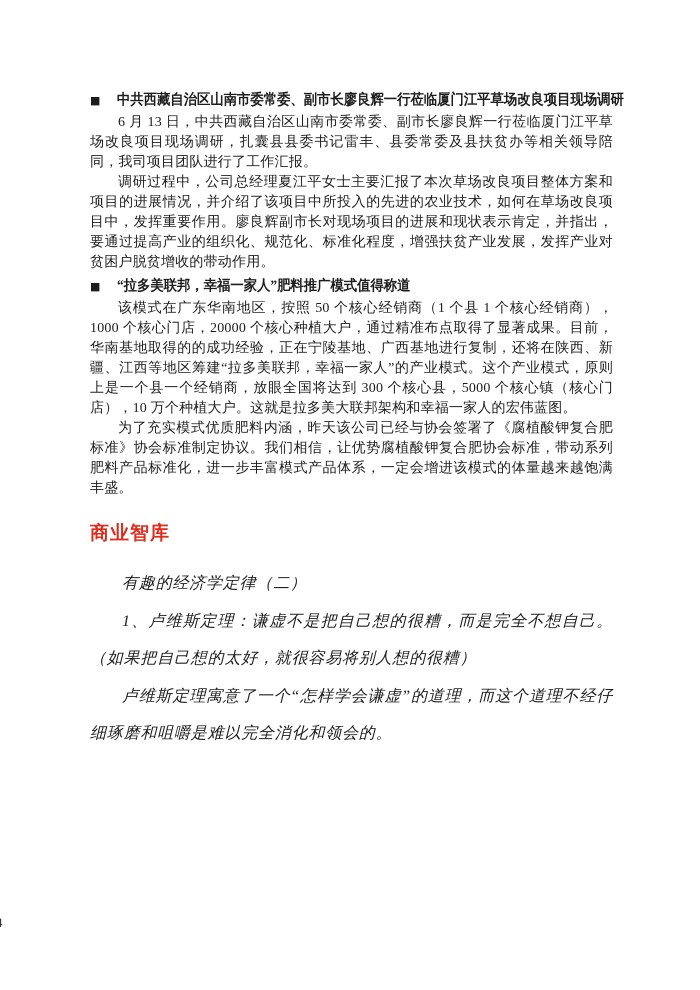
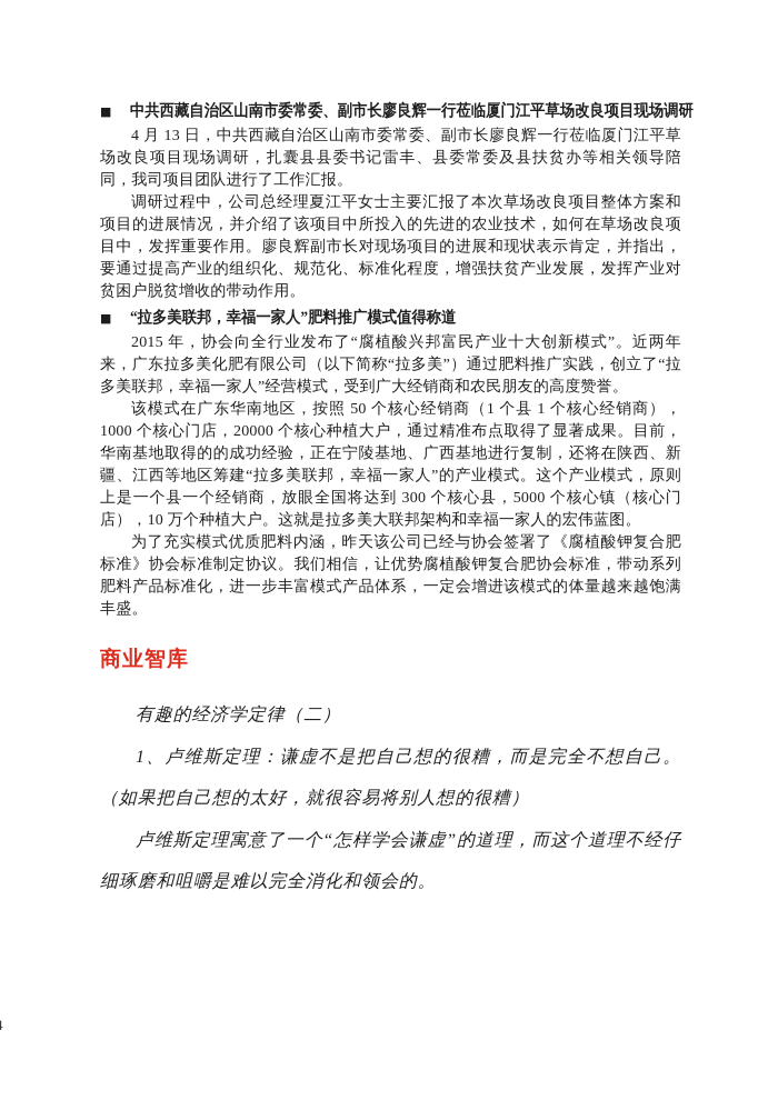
  ■
  中共西藏自治区山南市委常委、副市长廖良辉一行莅临厦门江平草场改良项目现场调研
- 6 月 13 日，中共西藏自治区山南市委常委、副市长廖良辉一行莅临厦门江平草场改良项目现场调研，扎囊县县委书记雷丰、县委常委及县扶贫办等相关领导陪同，我司项目团队进行了工作汇报。
+ 4 月 13 日，中共西藏自治区山南市委常委、副市长廖良辉一行莅临厦门江平草场改良项目现场调研，扎囊县县委书记雷丰、县委常委及县扶贫办等相关领导陪同，我司项目团队进行了工作汇报。
  调研过程中，公司总经理夏江平女士主要汇报了本次草场改良项目整体方案和项目的进展情况，并介绍了该项目中所投入的先进的农业技术，如何在草场改良项目中，发挥重要作用。廖良辉副市长对现场项目的进展和现状表示肯定，并指出，要通过提高产业的组织化、规范化、标准化程度，增强扶贫产业发展，发挥产业对贫困户脱贫增收的带动作用。
  ■
  “拉多美联邦，幸福一家人”肥料推广模式值得称道
+ 2015 年，协会向全行业发布了“腐植酸兴邦富民产业十大创新模式”。近两年来，广东拉多美化肥有限公司（以下简称“拉多美”）通过肥料推广实践，创立了“拉多美联邦，幸福一家人”经营模式，受到广大经销商和农民朋友的高度赞誉。
  该模式在广东华南地区，按照 50 个核心经销商（1 个县 1 个核心经销商），1000 个核心门店，20000 个核心种植大户，通过精准布点取得了显著成果。目前，华南基地取得的的成功经验，正在宁陵基地、广西基地进行复制，还将在陕西、新疆、江西等地区筹建“拉多美联邦，幸福一家人”的产业模式。这个产业模式，原则上是一个县一个经销商，放眼全国将达到 300 个核心县，5000 个核心镇（核心门店），10 万个种植大户。这就是拉多美大联邦架构和幸福一家人的宏伟蓝图。
  为了充实模式优质肥料内涵，昨天该公司已经与协会签署了《腐植酸钾复合肥标准》协会标准制定协议。我们相信，让优势腐植酸钾复合肥协会标准，带动系列肥料产品标准化，进一步丰富模式产品体系，一定会增进该模式的体量越来越饱满丰盛。
  商业智库
  有趣的经济学定律（二）
  1、卢维斯定理：谦虚不是把自己想的很糟，而是完全不想自己。（如果把自己想的太好，就很容易将别人想的很糟）
  卢维斯定理寓意了一个“怎样学会谦虚”的道理，而这个道理不经仔细琢磨和咀嚼是难以完全消化和领会的。
